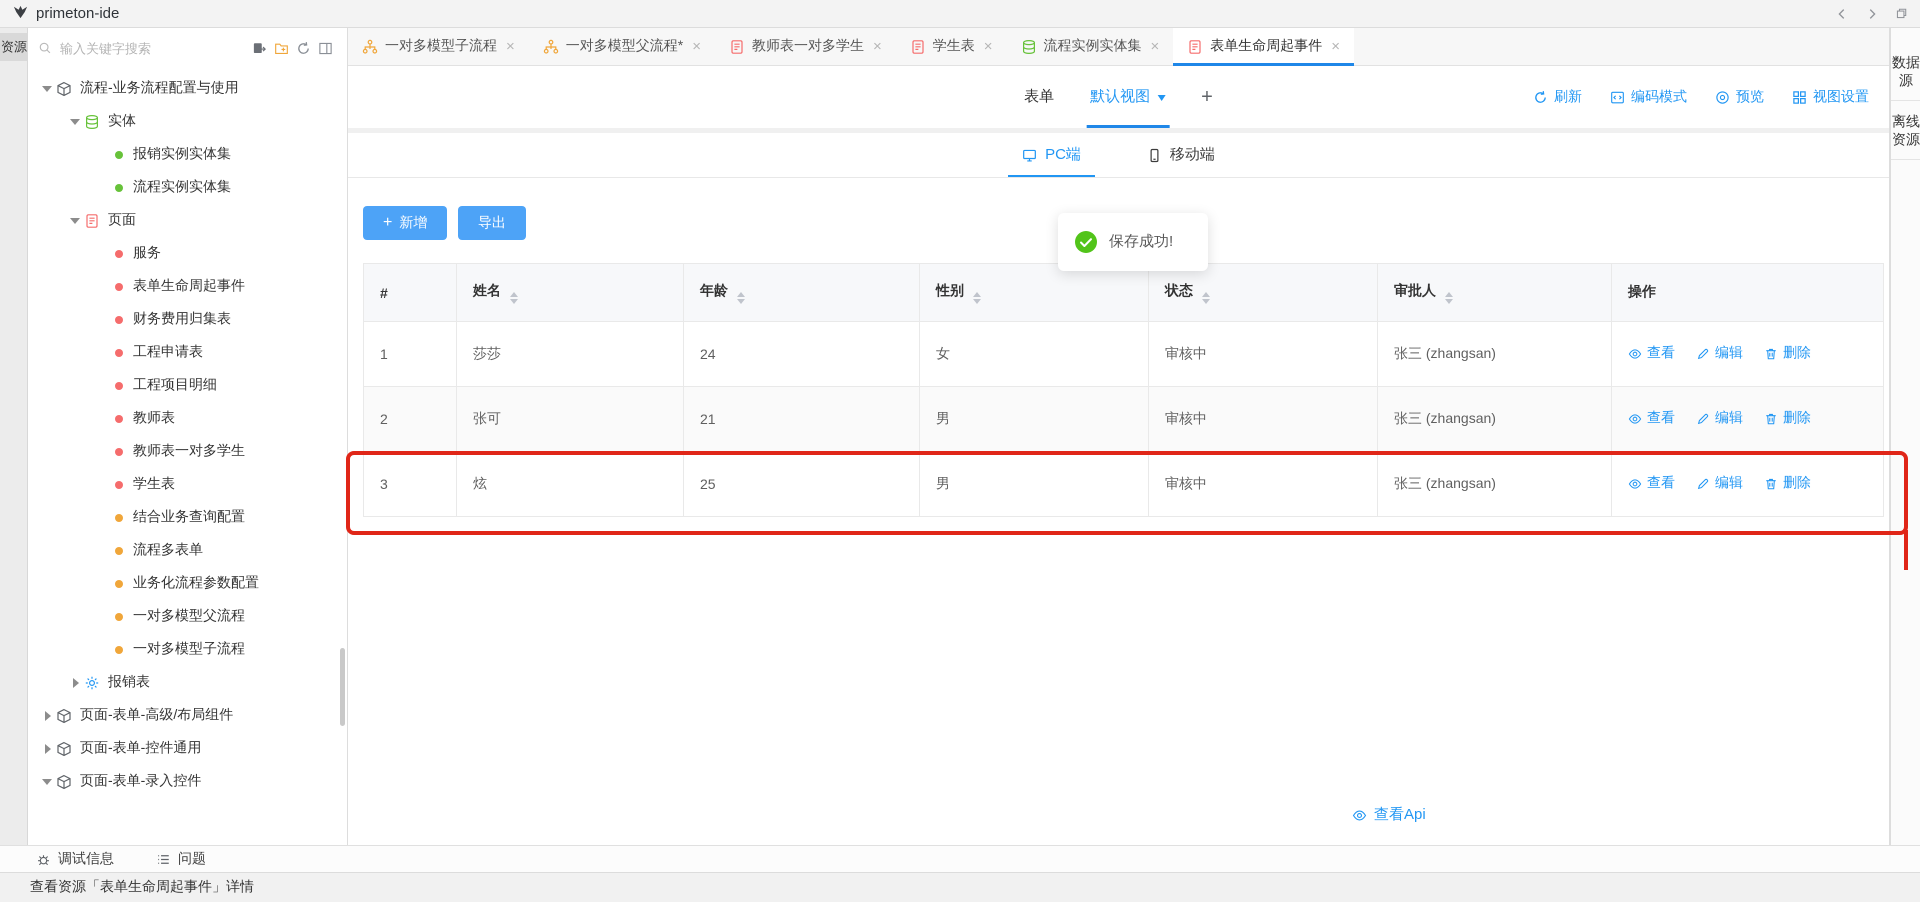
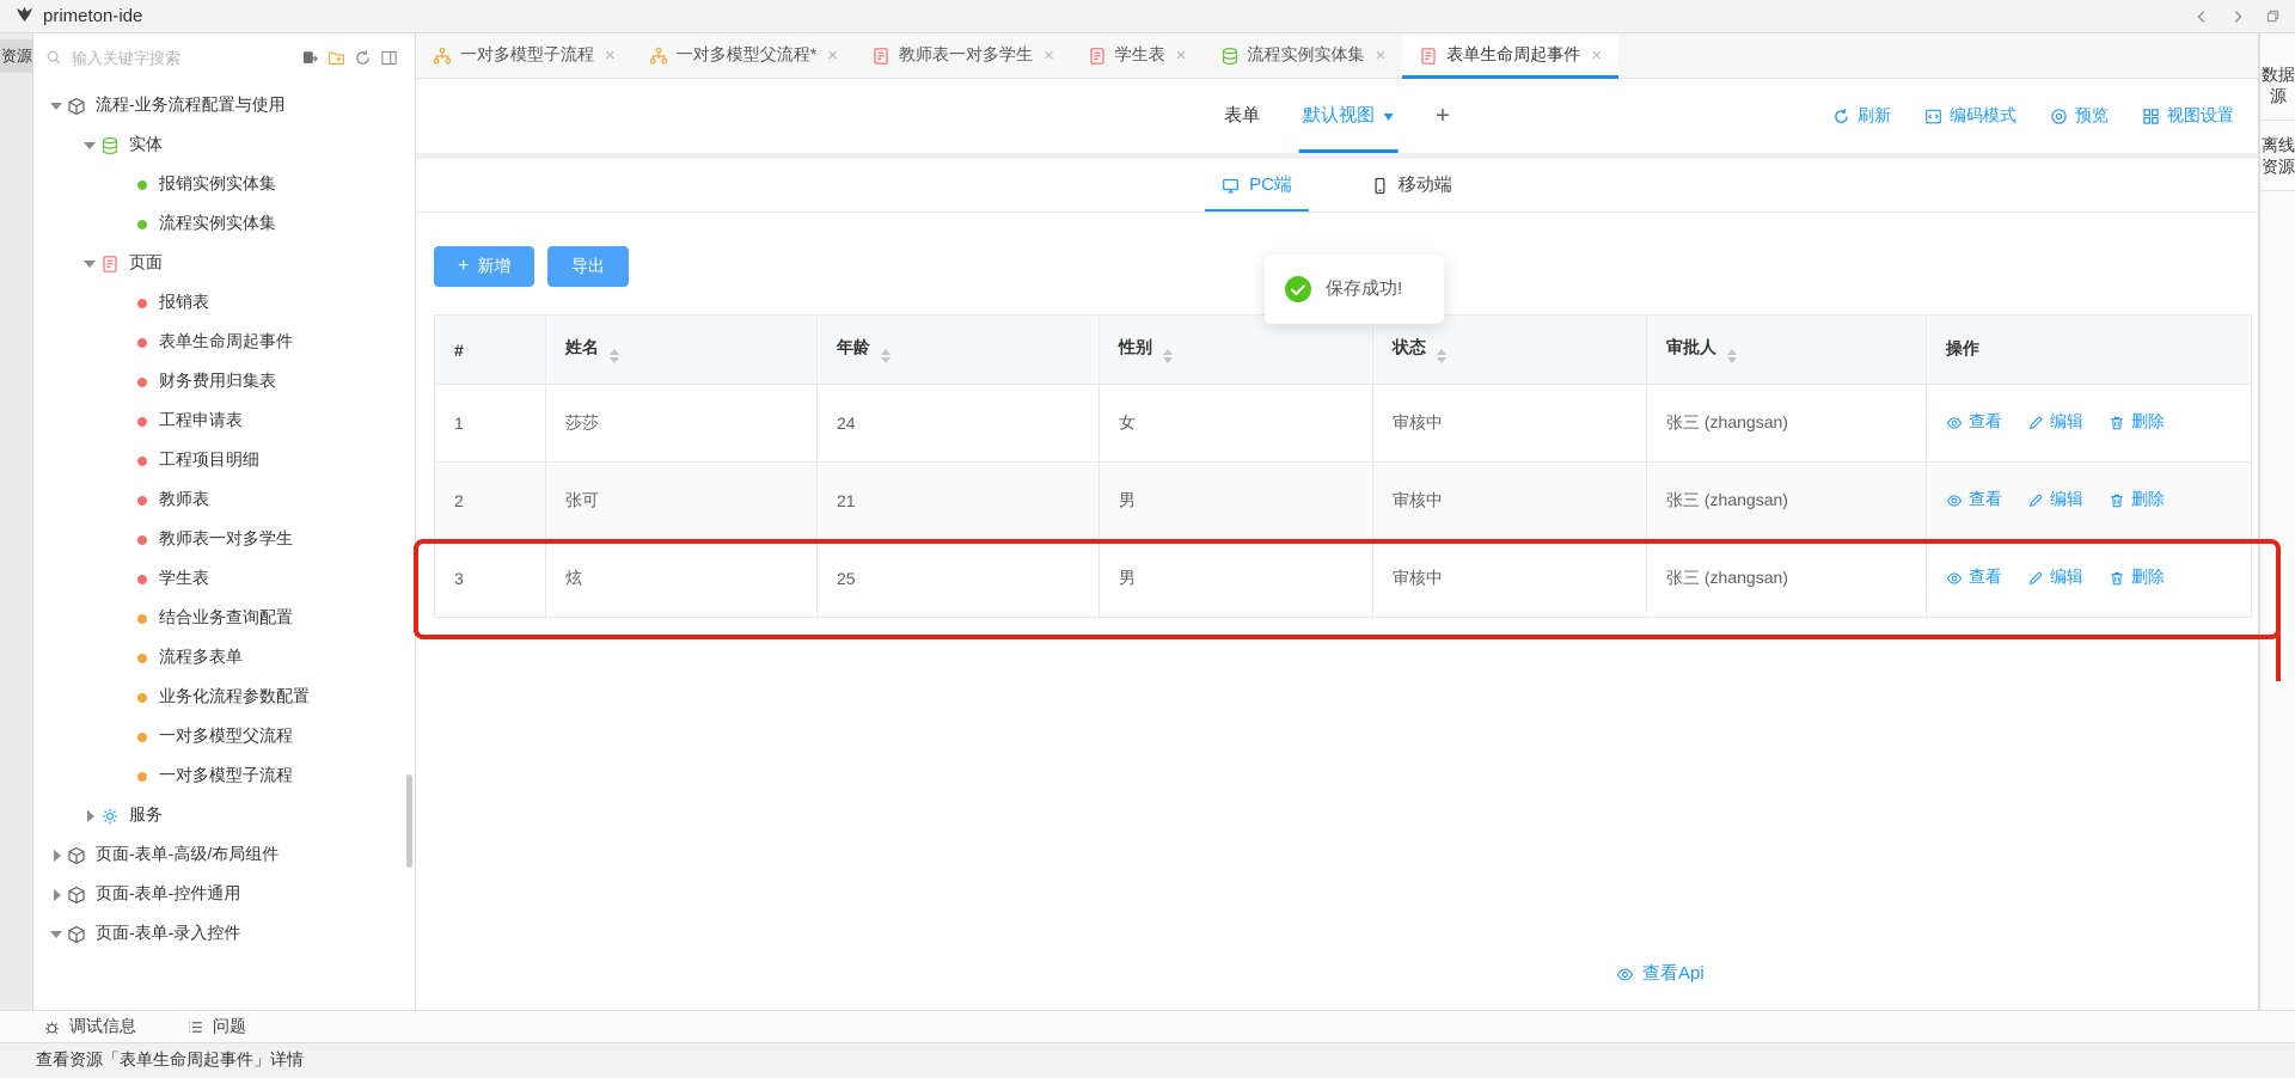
  primeton-ide
  资源
  输入关键字搜索
  流程-业务流程配置与使用
  实体
  报销实例实体集
  流程实例实体集
  页面
- 服务
+ 报销表
  表单生命周起事件
  财务费用归集表
  工程申请表
  工程项目明细
  教师表
  教师表一对多学生
  学生表
  结合业务查询配置
  流程多表单
  业务化流程参数配置
  一对多模型父流程
  一对多模型子流程
- 报销表
+ 服务
  页面-表单-高级/布局组件
  页面-表单-控件通用
  页面-表单-录入控件
  一对多模型子流程
  ×
  一对多模型父流程*
  ×
  教师表一对多学生
  ×
  学生表
  ×
  流程实例实体集
  ×
  表单生命周起事件
  ×
  表单
  默认视图
  +
  刷新
  编码模式
  预览
  视图设置
  PC端
  移动端
  +
  新增
  导出
  保存成功!
  #	姓名	年龄	性别	状态	审批人	操作
  1	莎莎	24	女	审核中	张三 (zhangsan)	查看 编辑 删除
  2	张可	21	男	审核中	张三 (zhangsan)	查看 编辑 删除
  3	炫	25	男	审核中	张三 (zhangsan)	查看 编辑 删除
  查看Api
  数据源
  离线资源
  调试信息
  问题
  查看资源「表单生命周起事件」详情
